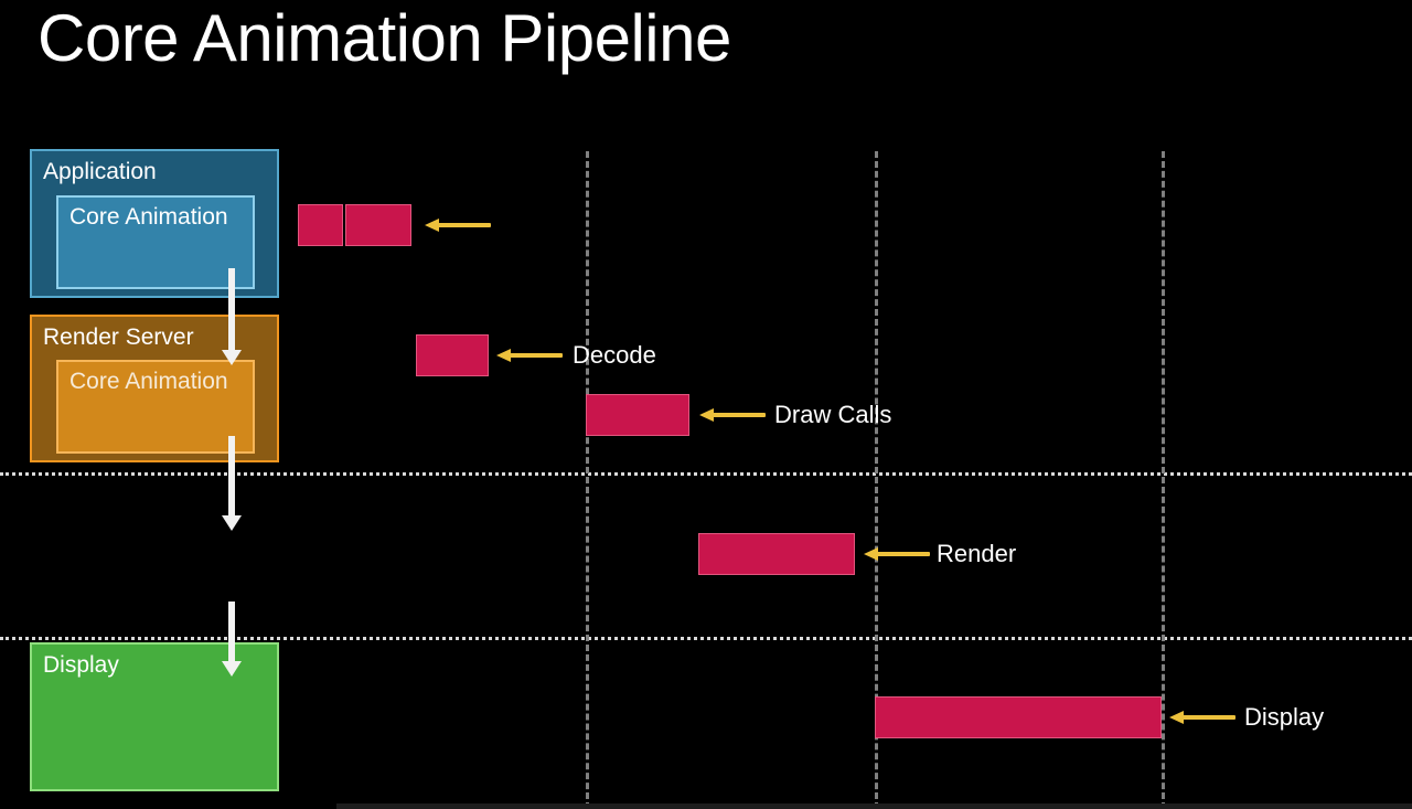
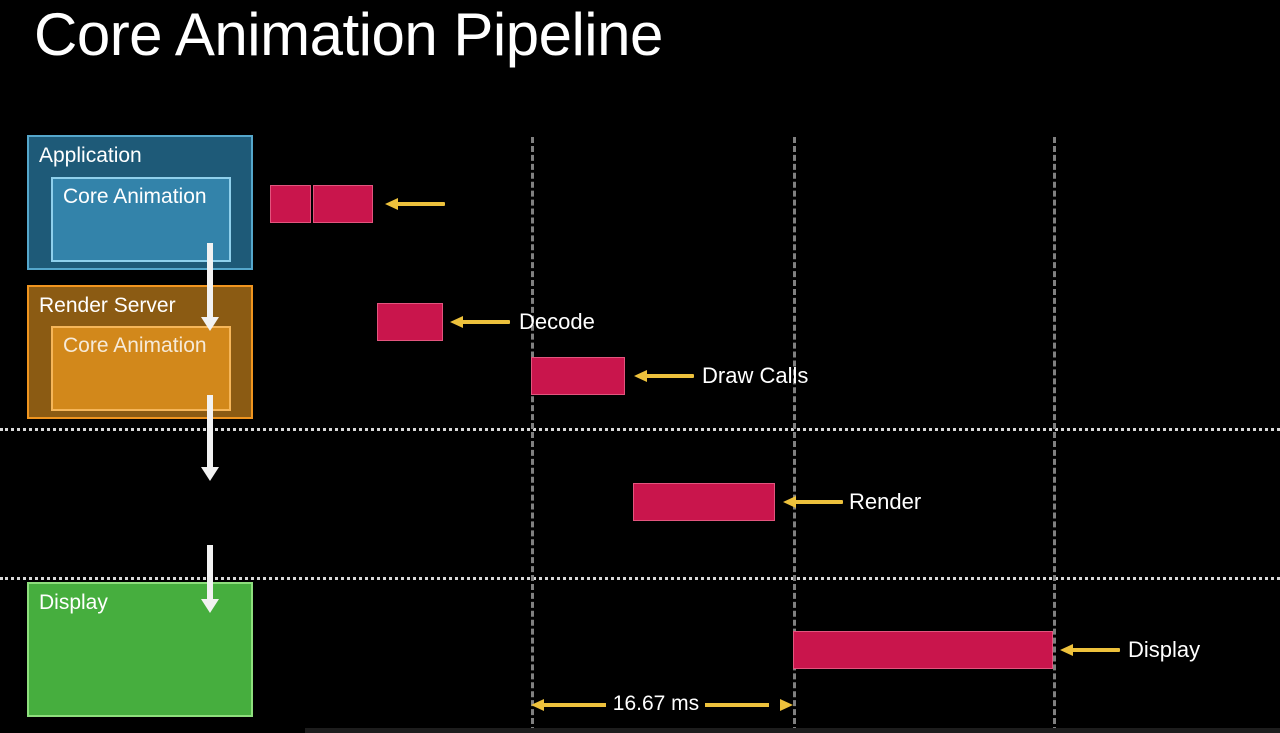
  Core Animation Pipeline
  Application
  Core Animation
  Render Server
  Core Animation
  Display
  Decode
  Draw Calls
  Render
  Display
+ 16.67 ms
